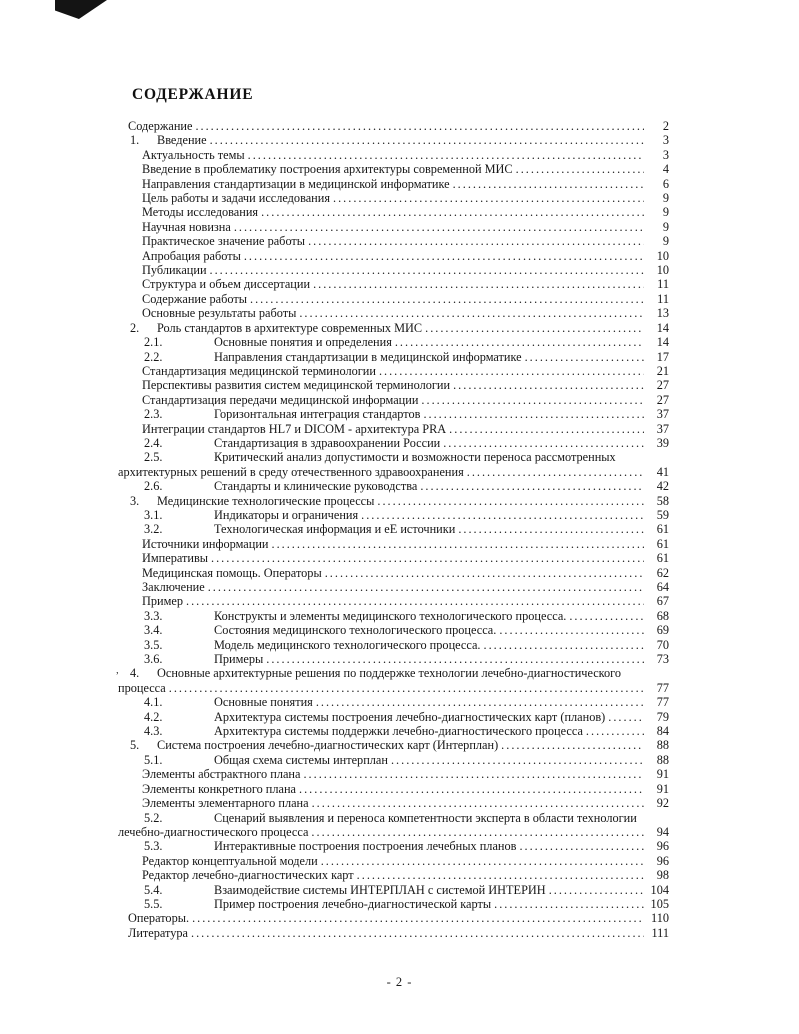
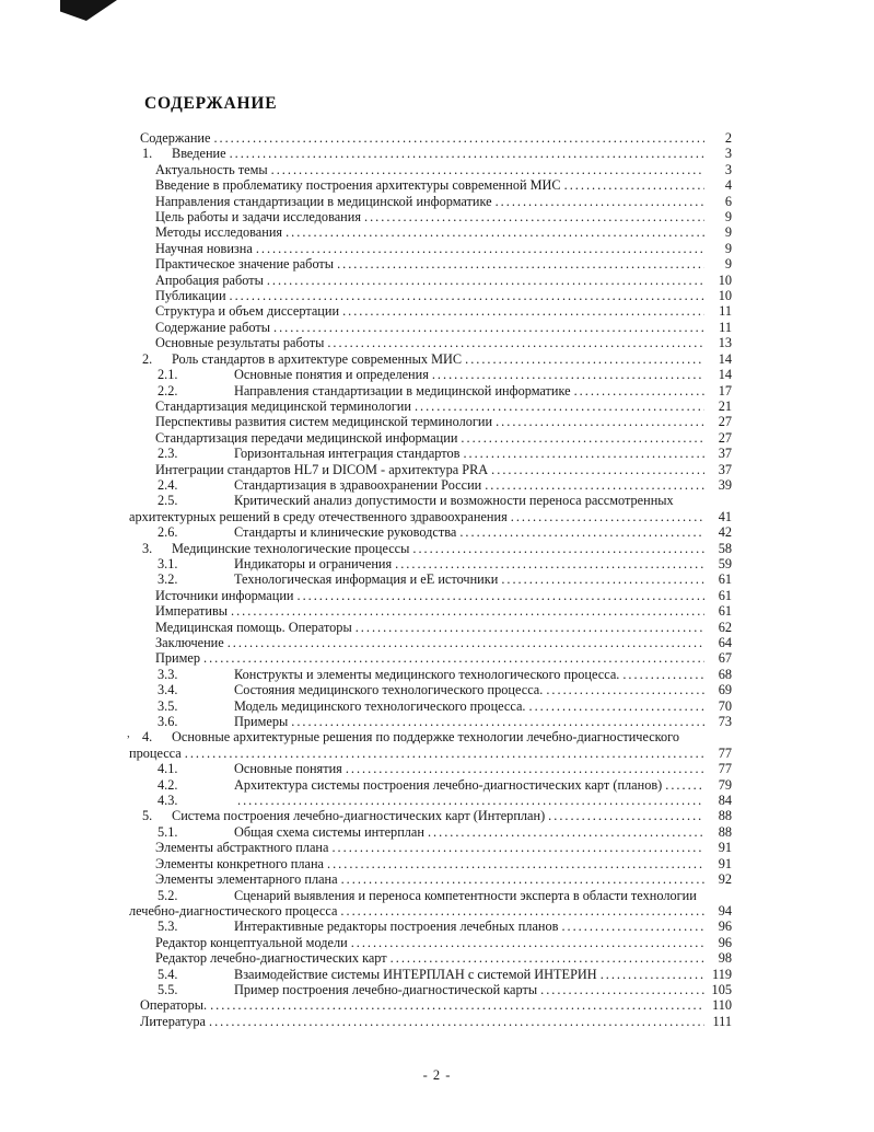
  ,
  СОДЕРЖАНИЕ
  Содержание
  2
  1.
  Введение
  3
  Актуальность темы
  3
  Введение в проблематику построения архитектуры современной МИС
  4
  Направления стандартизации в медицинской информатике
  6
  Цель работы и задачи исследования
  9
  Методы исследования
  9
  Научная новизна
  9
  Практическое значение работы
  9
  Апробация работы
  10
  Публикации
  10
  Структура и объем диссертации
  11
  Содержание работы
  11
  Основные результаты работы
  13
  2.
  Роль стандартов в архитектуре современных МИС
  14
  2.1.
  Основные понятия и определения
  14
  2.2.
  Направления стандартизации в медицинской информатике
  17
  Стандартизация медицинской терминологии
  21
  Перспективы развития систем медицинской терминологии
  27
  Стандартизация передачи медицинской информации
  27
  2.3.
  Горизонтальная интеграция стандартов
  37
  Интеграции стандартов HL7 и DICOM - архитектура PRA
  37
  2.4.
  Стандартизация в здравоохранении России
  39
  2.5.
  Критический анализ допустимости и возможности переноса рассмотренных
  архитектурных решений в среду отечественного здравоохранения
  41
  2.6.
  Стандарты и клинические руководства
  42
  3.
  Медицинские технологические процессы
  58
  3.1.
  Индикаторы и ограничения
  59
  3.2.
  Технологическая информация и еЕ источники
  61
  Источники информации
  61
  Императивы
  61
  Медицинская помощь. Операторы
  62
  Заключение
  64
  Пример
  67
  3.3.
  Конструкты и элементы медицинского технологического процесса.
  68
  3.4.
  Состояния медицинского технологического процесса.
  69
  3.5.
  Модель медицинского технологического процесса.
  70
  3.6.
  Примеры
  73
  4.
  Основные архитектурные решения по поддержке технологии лечебно-диагностического
  процесса
  77
  4.1.
  Основные понятия
  77
  4.2.
  Архитектура системы построения лечебно-диагностических карт (планов)
  79
  4.3.
- Архитектура системы поддержки лечебно-диагностического процесса
  84
  5.
  Система построения лечебно-диагностических карт (Интерплан)
  88
  5.1.
  Общая схема системы интерплан
  88
  Элементы абстрактного плана
  91
  Элементы конкретного плана
  91
  Элементы элементарного плана
  92
  5.2.
  Сценарий выявления и переноса компетентности эксперта в области технологии
  лечебно-диагностического процесса
  94
  5.3.
- Интерактивные построения построения лечебных планов
+ Интерактивные редакторы построения лечебных планов
  96
  Редактор концептуальной модели
  96
  Редактор лечебно-диагностических карт
  98
  5.4.
  Взаимодействие системы ИНТЕРПЛАН с системой ИНТЕРИН
- 104
+ 119
  5.5.
  Пример построения лечебно-диагностической карты
  105
  Операторы.
  110
  Литература
  111
  - 2 -
